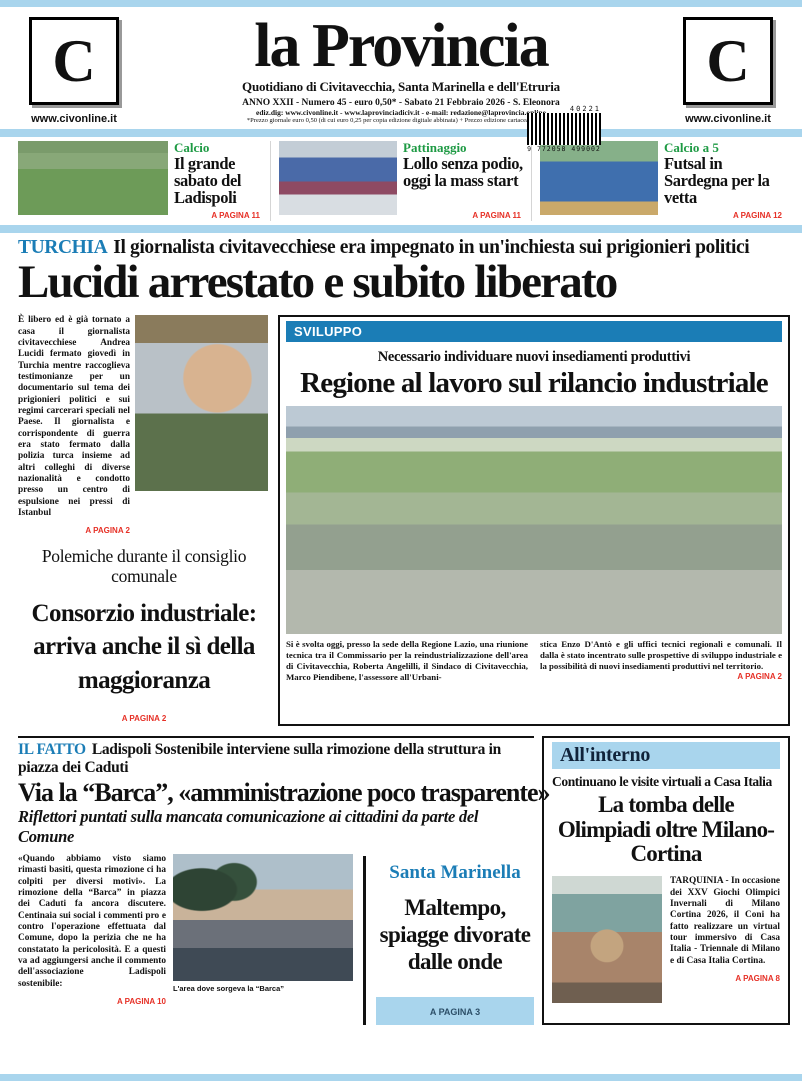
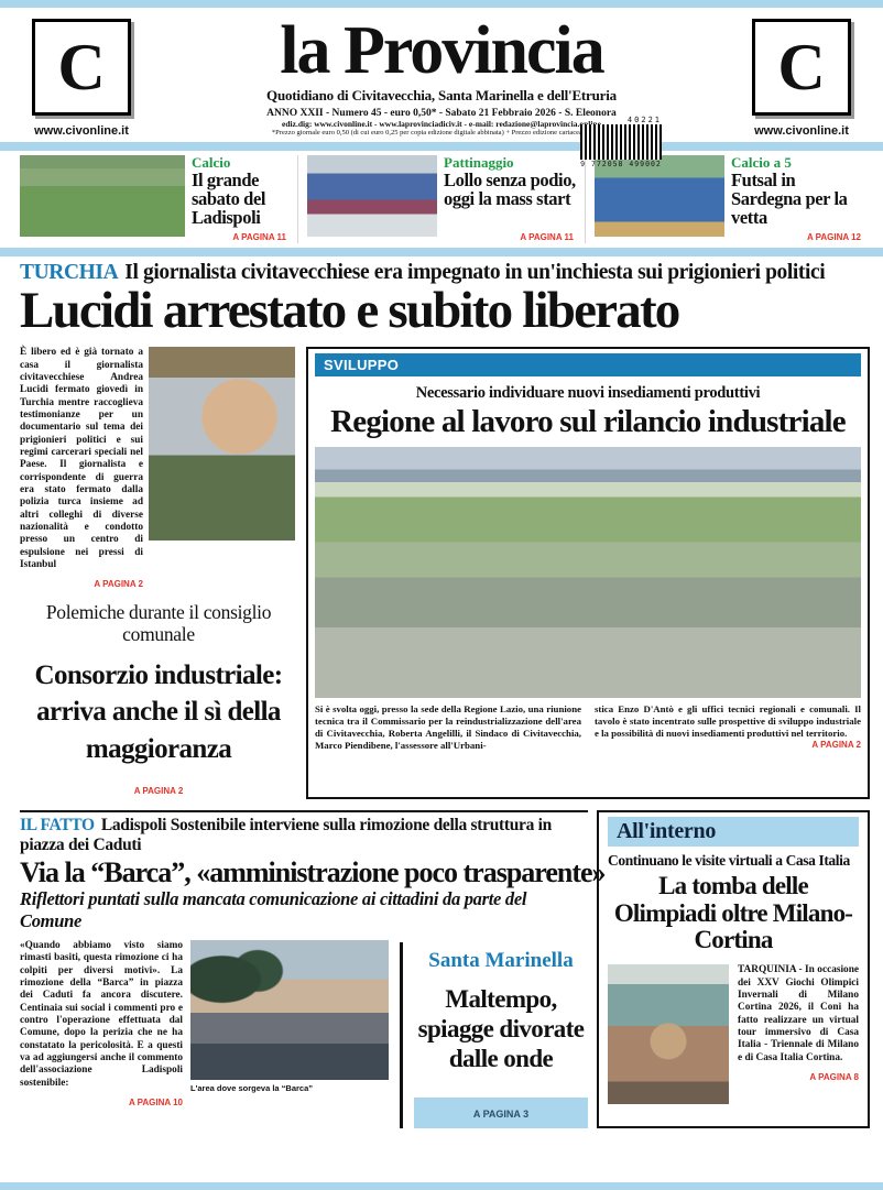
  C
  www.civonline.it
  la Provincia
  Quotidiano di Civitavecchia, Santa Marinella e dell'Etruria
  ANNO XXII - Numero 45 - euro 0,50* - Sabato 21 Febbraio 2026 - S. Eleonora
  ediz.dig: www.civonline.it - www.laprovinciadiciv.it - e-mail: redazione@laprovincia.
  C
  www.civonline.it
  40221
  9 772058 499002
  Calcio
  Il grande sabato del Ladispoli
  A PAGINA 11
  Pattinaggio
  Lollo senza podio, oggi la mass start
  A PAGINA 11
  Calcio a 5
  Futsal in Sardegna per la vetta
  A PAGINA 12
  TURCHIA Il giornalista civitavecchiese era impegnato in un'inchiesta sui prigionieri politici
  Lucidi arrestato e subito liberato
  È libero ed è già tornato a casa il giornalista civitavecchiese Andrea Lucidi fermato giovedì in Turchia mentre raccoglieva testimonianze per un documentario sul tema dei prigionieri politici e sui regimi carcerari speciali nel Paese. Il giornalista e corrispondente di guerra era stato fermato dalla polizia turca insieme ad altri colleghi di diverse nazionalità e condotto presso un centro di espulsione nei pressi di Istanbul
  A PAGINA 2
  Polemiche durante il consiglio comunale
  Consorzio industriale: arriva anche il sì della maggioranza
  A PAGINA 2
  SVILUPPO
  Necessario individuare nuovi insediamenti produttivi
  Regione al lavoro sul rilancio industriale
  Si è svolta oggi, presso la sede della Regione Lazio, una riunione tecnica tra il Commissario per la reindustrializzazione dell'area di Civitavecchia, Roberta Angelilli, il Sindaco di Civitavecchia, Marco Piendibene, l'assessore all'Urbani-
- stica Enzo D'Antò e gli uffici tecnici regionali e comunali. Il dalla è stato incentrato sulle prospettive di sviluppo industriale e la possibilità di nuovi insediamenti produttivi nel territorio.
+ stica Enzo D'Antò e gli uffici tecnici regionali e comunali. Il tavolo è stato incentrato sulle prospettive di sviluppo industriale e la possibilità di nuovi insediamenti produttivi nel territorio.
  A PAGINA 2
  IL FATTO Ladispoli Sostenibile interviene sulla rimozione della struttura in piazza dei Caduti
  Via la “Barca”, «amministrazione poco trasparente
  Riflettori puntati sulla mancata comunicazione ai cittadini da parte del Comune
  «Quando abbiamo visto siamo rimasti basiti, questa rimozione ci ha colpiti per diversi motivi». La rimozione della “Barca” in piazza dei Caduti fa ancora discutere. Centinaia sui social i commenti pro e contro l'operazione effettuata dal Comune, dopo la perizia che ne ha constatato la pericolosità. E a questi va ad aggiungersi anche il commento dell'associazione Ladispoli sostenibile:
  A PAGINA 10
  L'area dove sorgeva la “Barca”
  Santa Marinella
  Maltempo, spiagge divorate dalle onde
  A PAGINA 3
  All'interno
  Continuano le visite virtuali a Casa Italia
  La tomba delle Olimpiadi oltre Milano-Cortina
  TARQUINIA - In occasione dei XXV Giochi Olimpici Invernali di Milano Cortina 2026, il Coni ha fatto realizzare un virtual tour immersivo di Casa Italia - Triennale di Milano e di Casa Italia Cortina.
  A PAGINA 8
